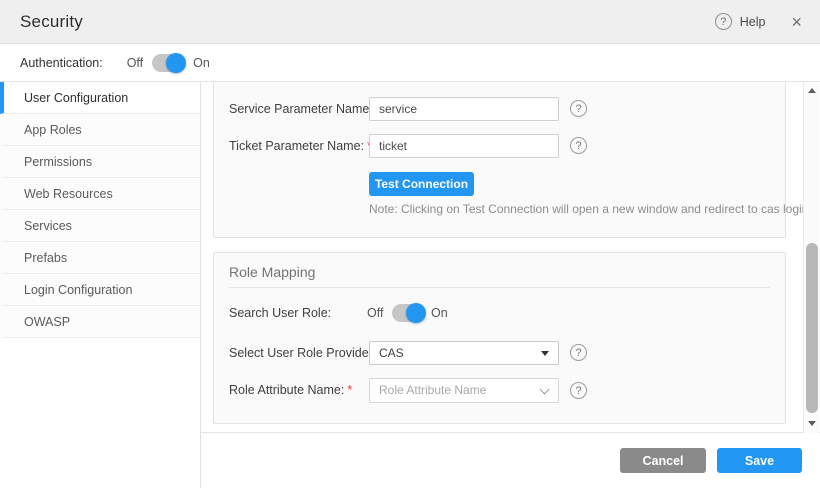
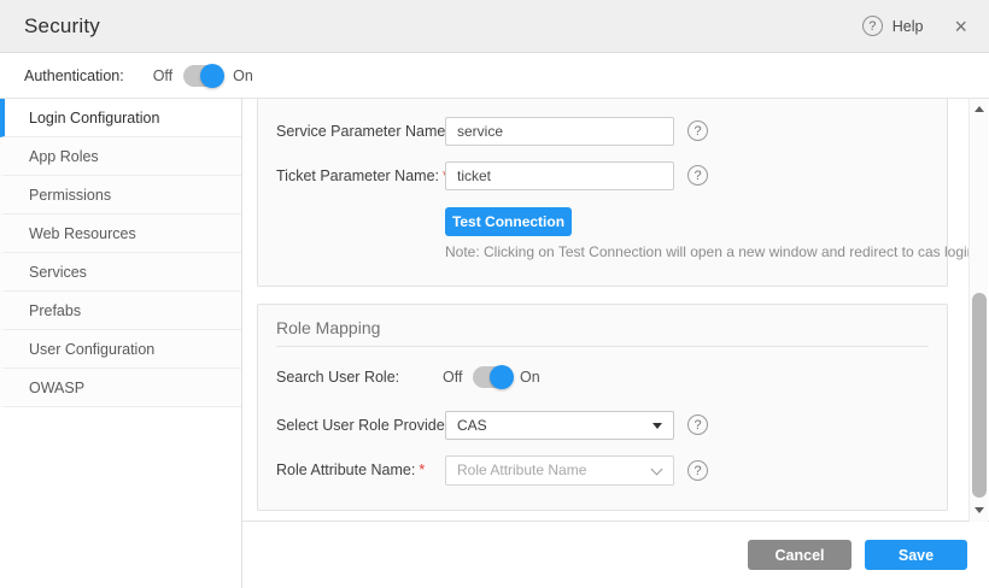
  Security
  ?
  Help
  ×
  Authentication:
  Off
  On
- User Configuration
+ Login Configuration
  App Roles
  Permissions
  Web Resources
  Services
  Prefabs
- Login Configuration
+ User Configuration
  OWASP
  Service Parameter Name
  service
  ?
  Ticket Parameter Name:
  ticket
  ?
  Test Connection
  Note: Clicking on Test Connection will open a new window and redirect to cas logi
  Role Mapping
  Search User Role:
  Off
  On
  Select User Role Provide
  CAS
  ?
  Role Attribute Name: *
  Role Attribute Name
  ?
  Cancel
  Save
